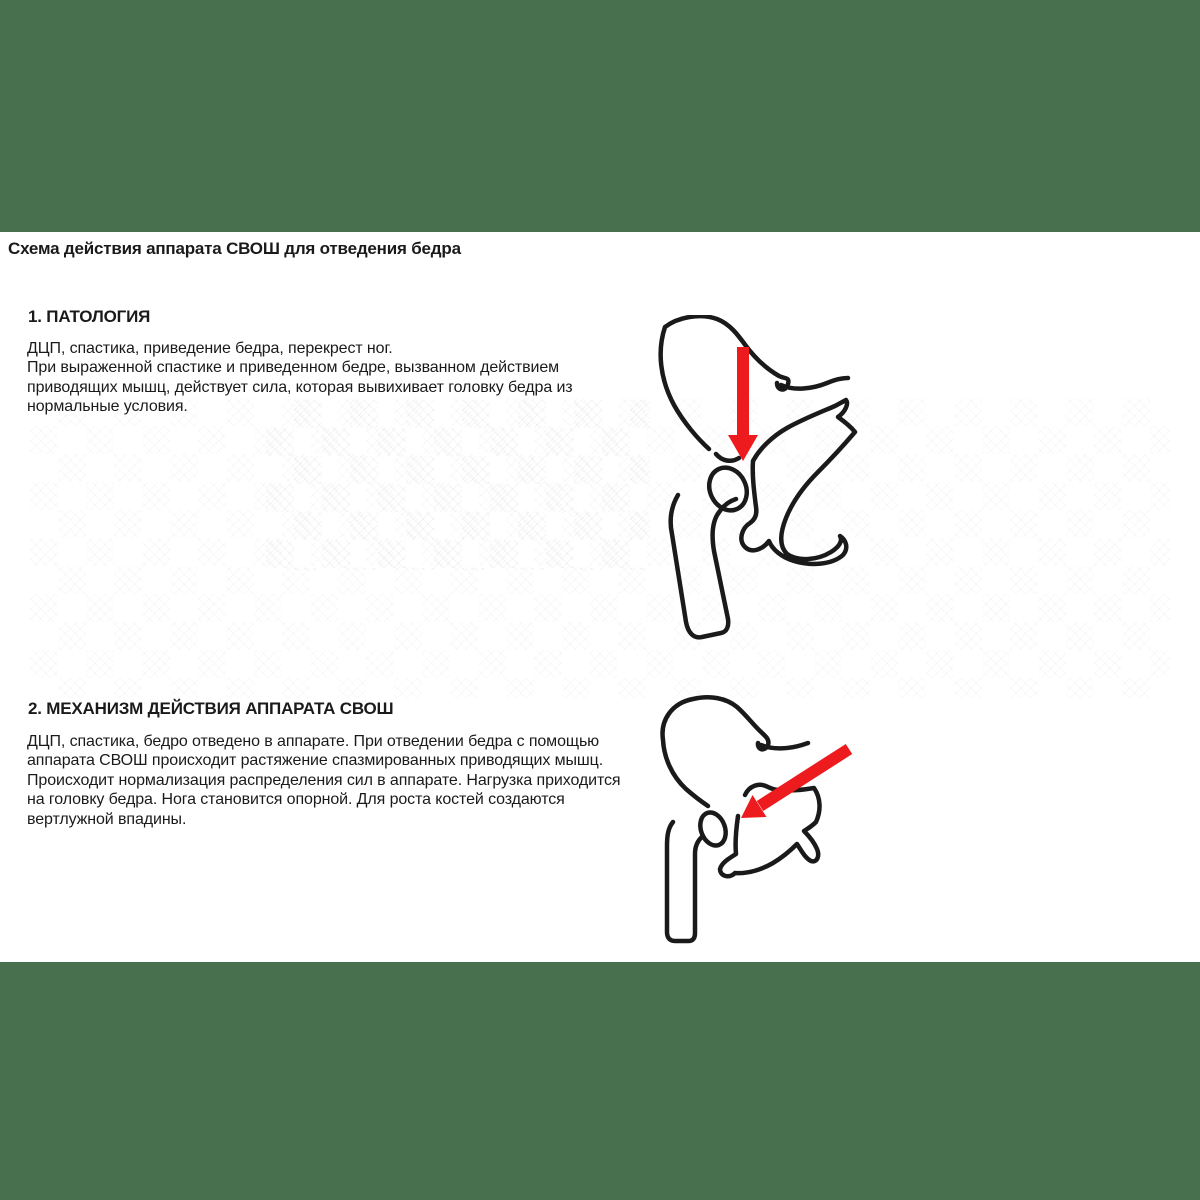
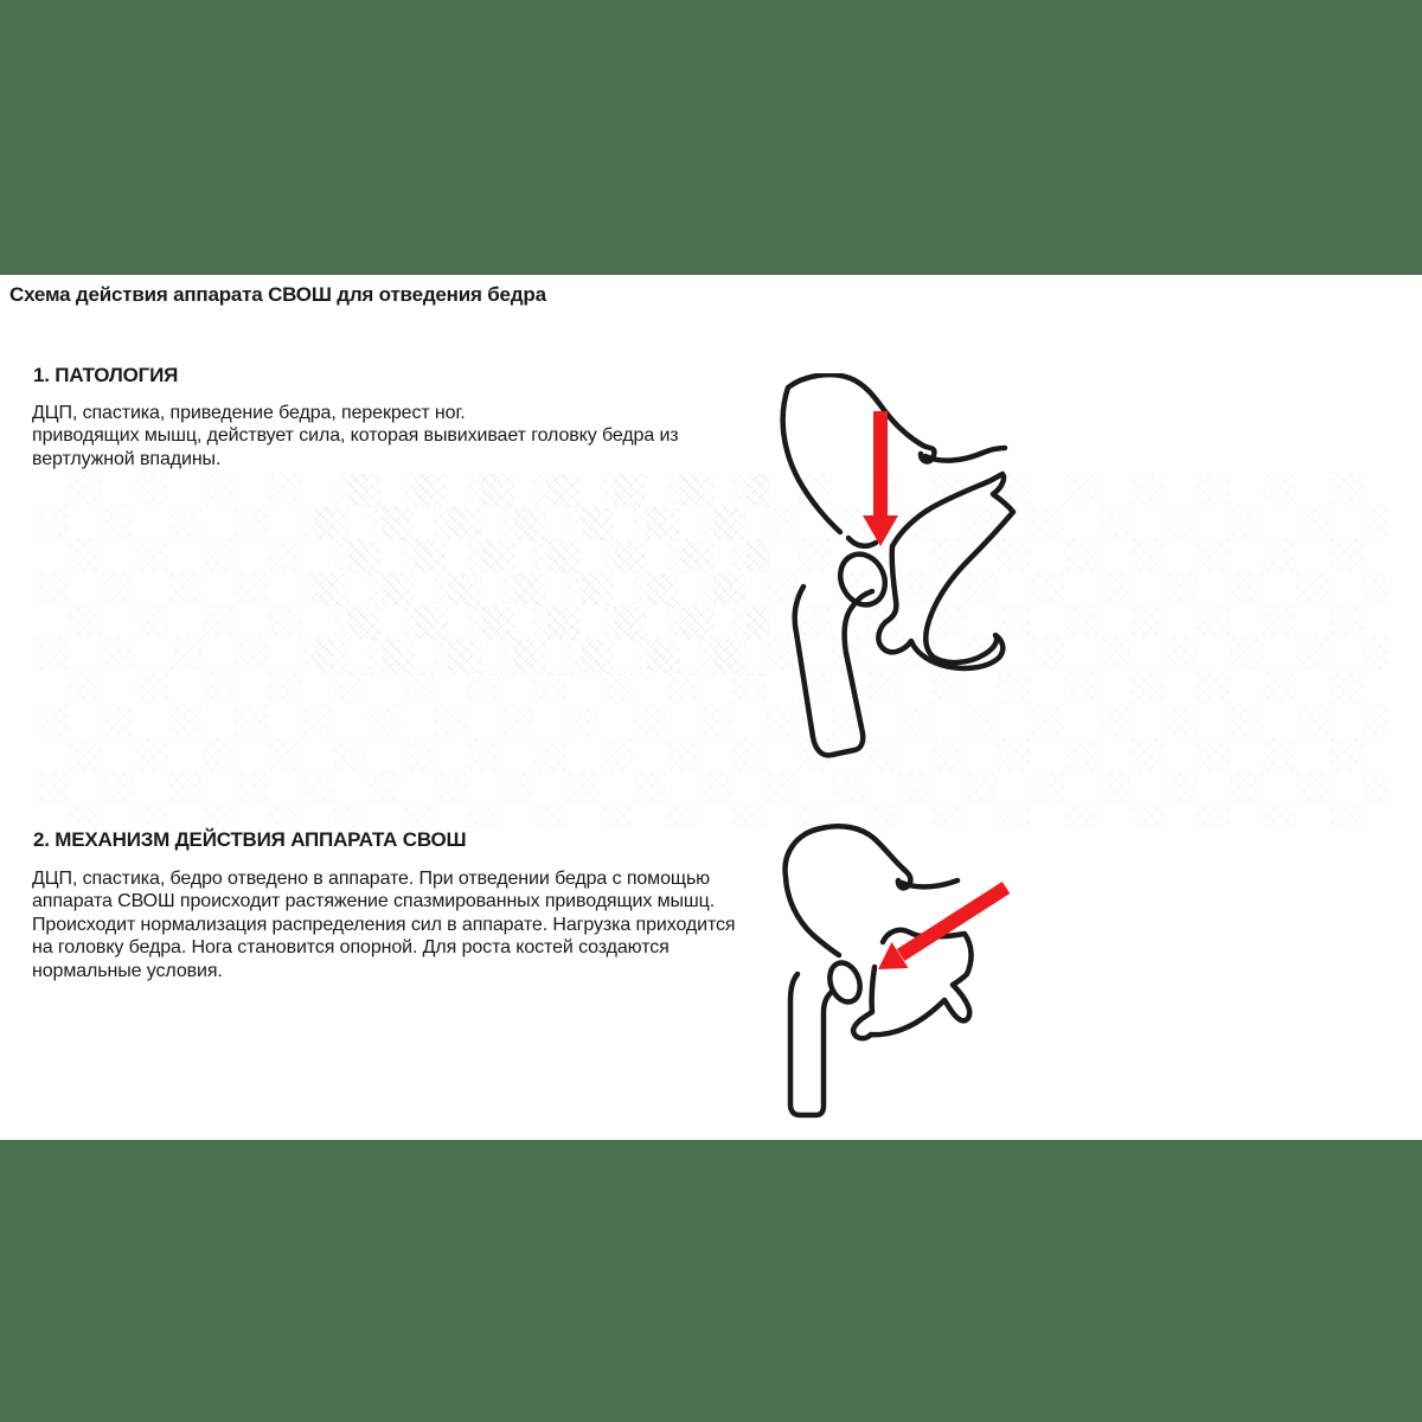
  Схема действия аппарата СВОШ для отведения бедра
  1. ПАТОЛОГИЯ
  ДЦП, спастика, приведение бедра, перекрест ног.
- При выраженной спастике и приведенном бедре, вызванном действием
  приводящих мышц, действует сила, которая вывихивает головку бедра из
- нормальные условия.
+ вертлужной впадины.
  2. МЕХАНИЗМ ДЕЙСТВИЯ АППАРАТА СВОШ
  ДЦП, спастика, бедро отведено в аппарате. При отведении бедра с помощью
  аппарата СВОШ происходит растяжение спазмированных приводящих мышц.
  Происходит нормализация распределения сил в аппарате. Нагрузка приходится
  на головку бедра. Нога становится опорной. Для роста костей создаются
- вертлужной впадины.
+ нормальные условия.
